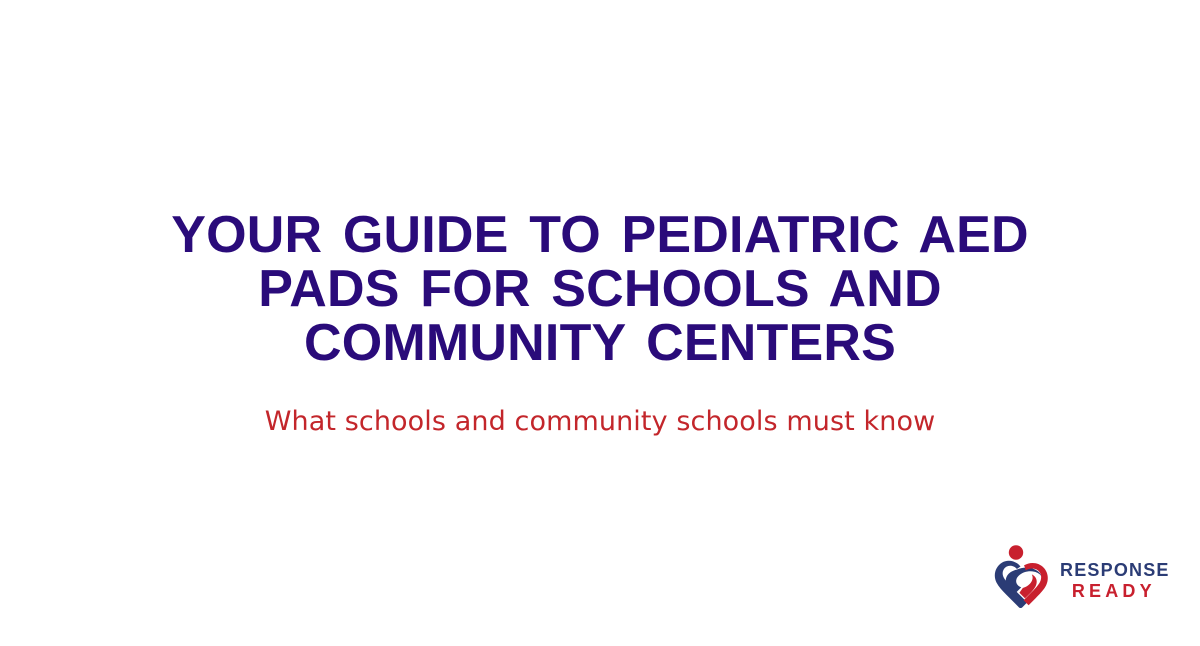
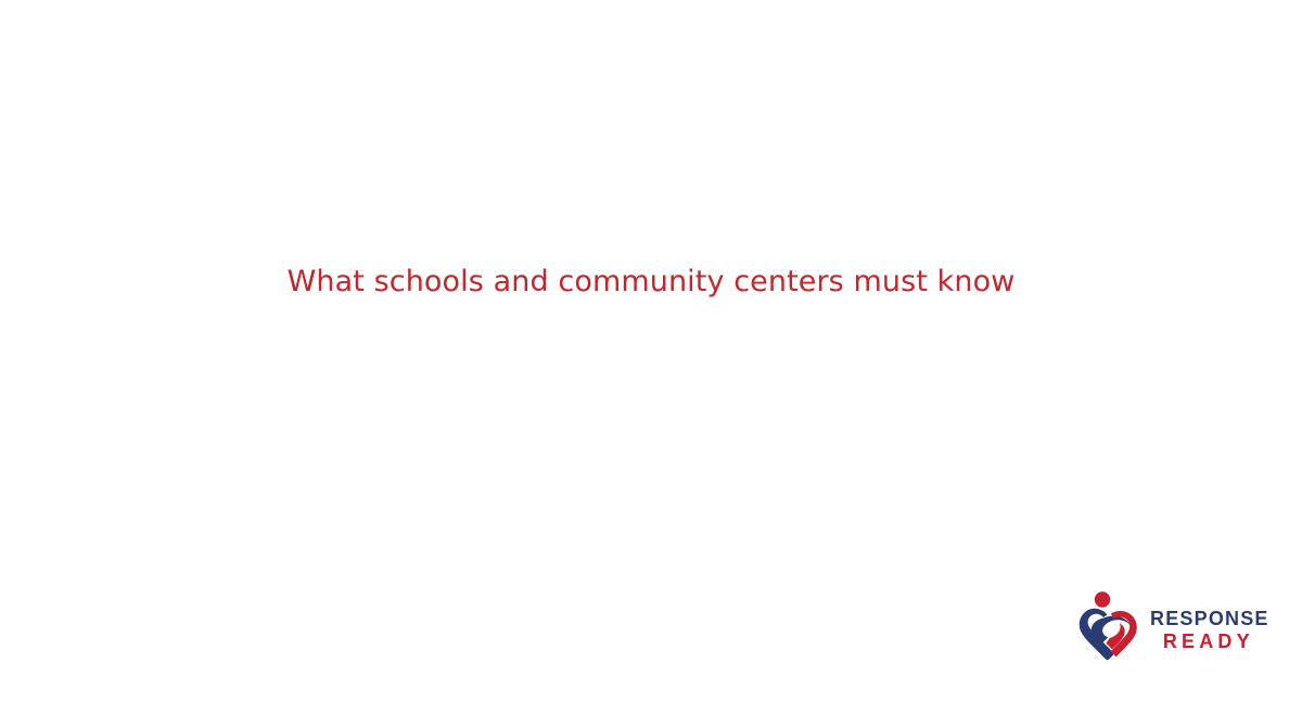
- YOUR GUIDE TO PEDIATRIC AED PADS FOR SCHOOLS AND COMMUNITY CENTERS
- What schools and community schools must know
+ What schools and community centers must know
  RESPONSE
  READY
